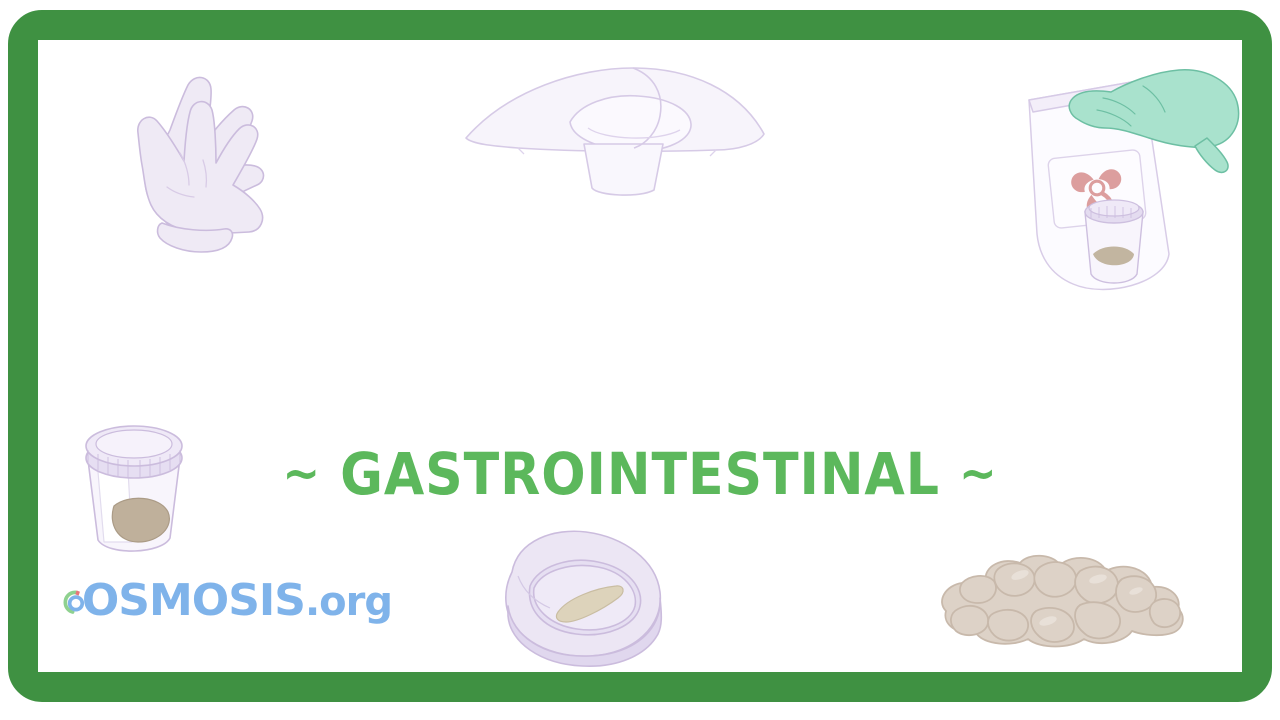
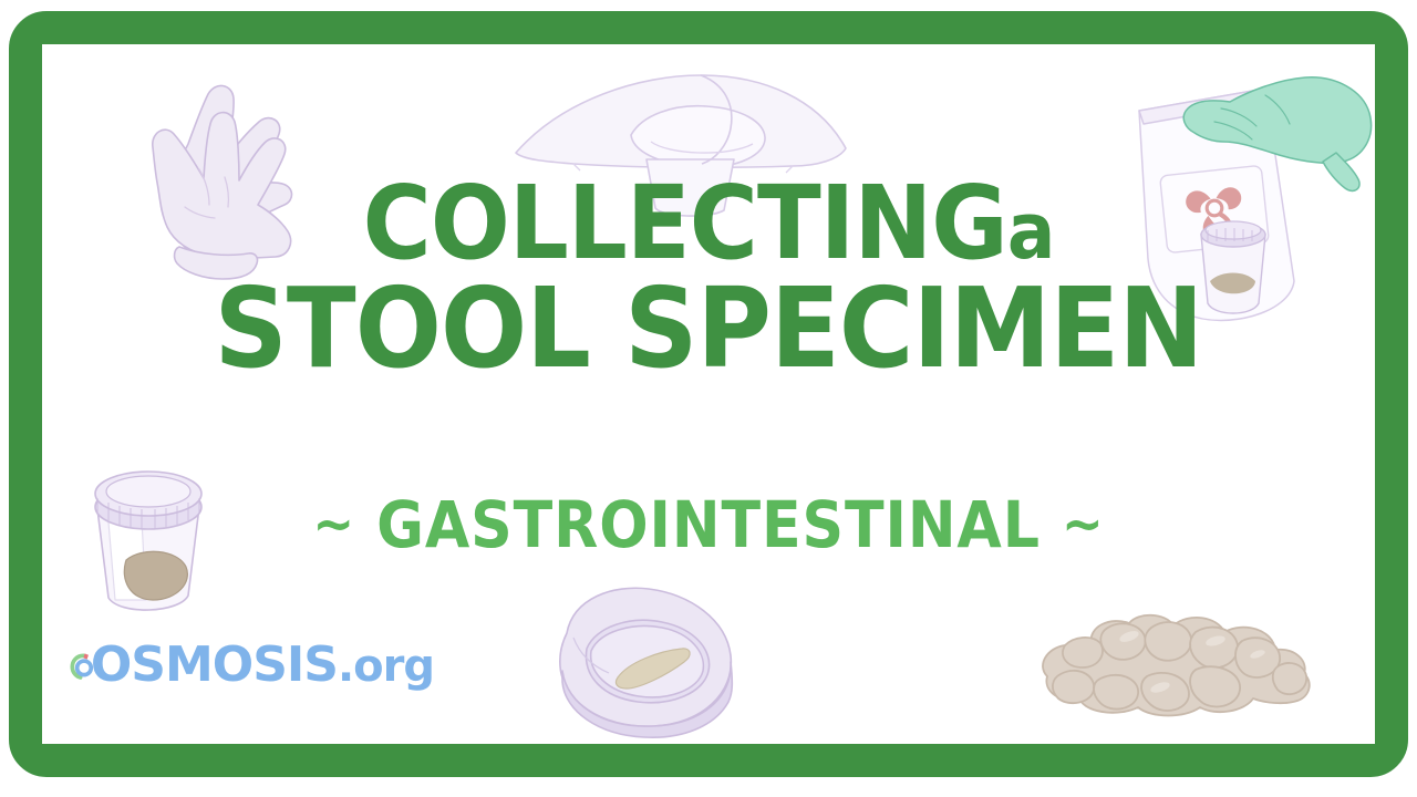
+ COLLECTINGa
+ STOOL SPECIMEN
  ~ GASTROINTESTINAL ~
  OSMOSIS.org
